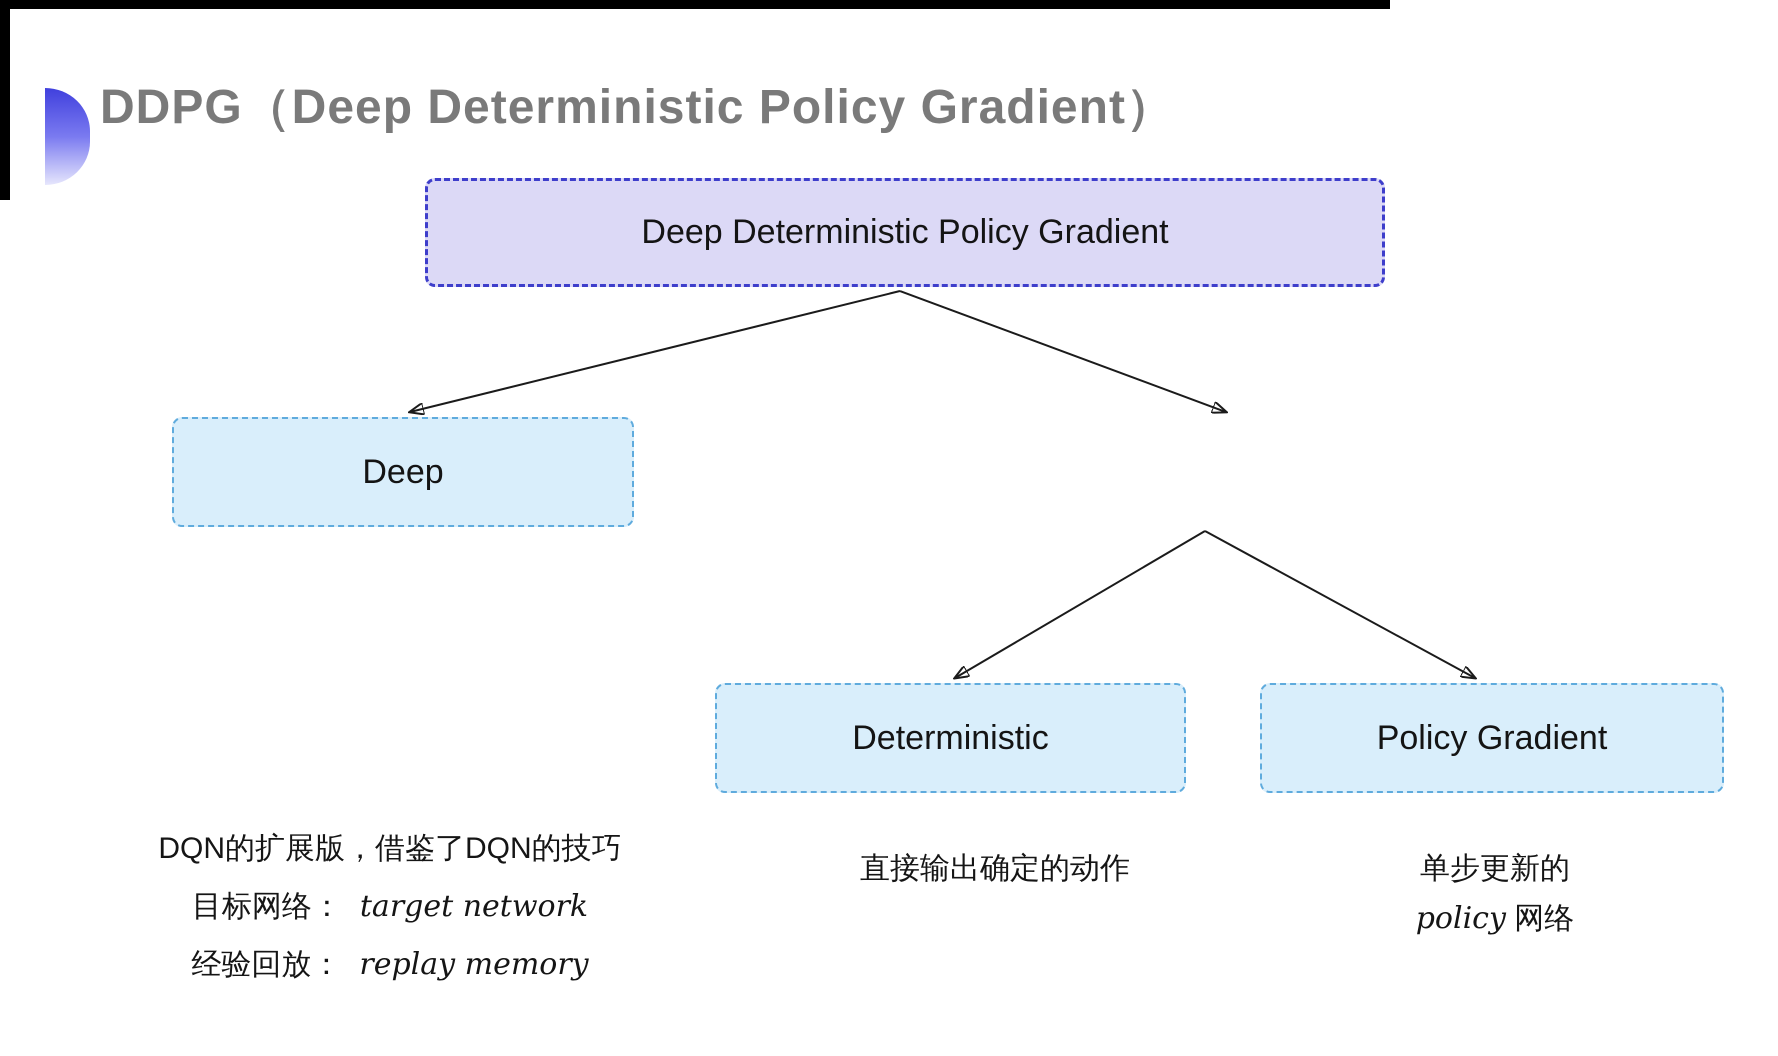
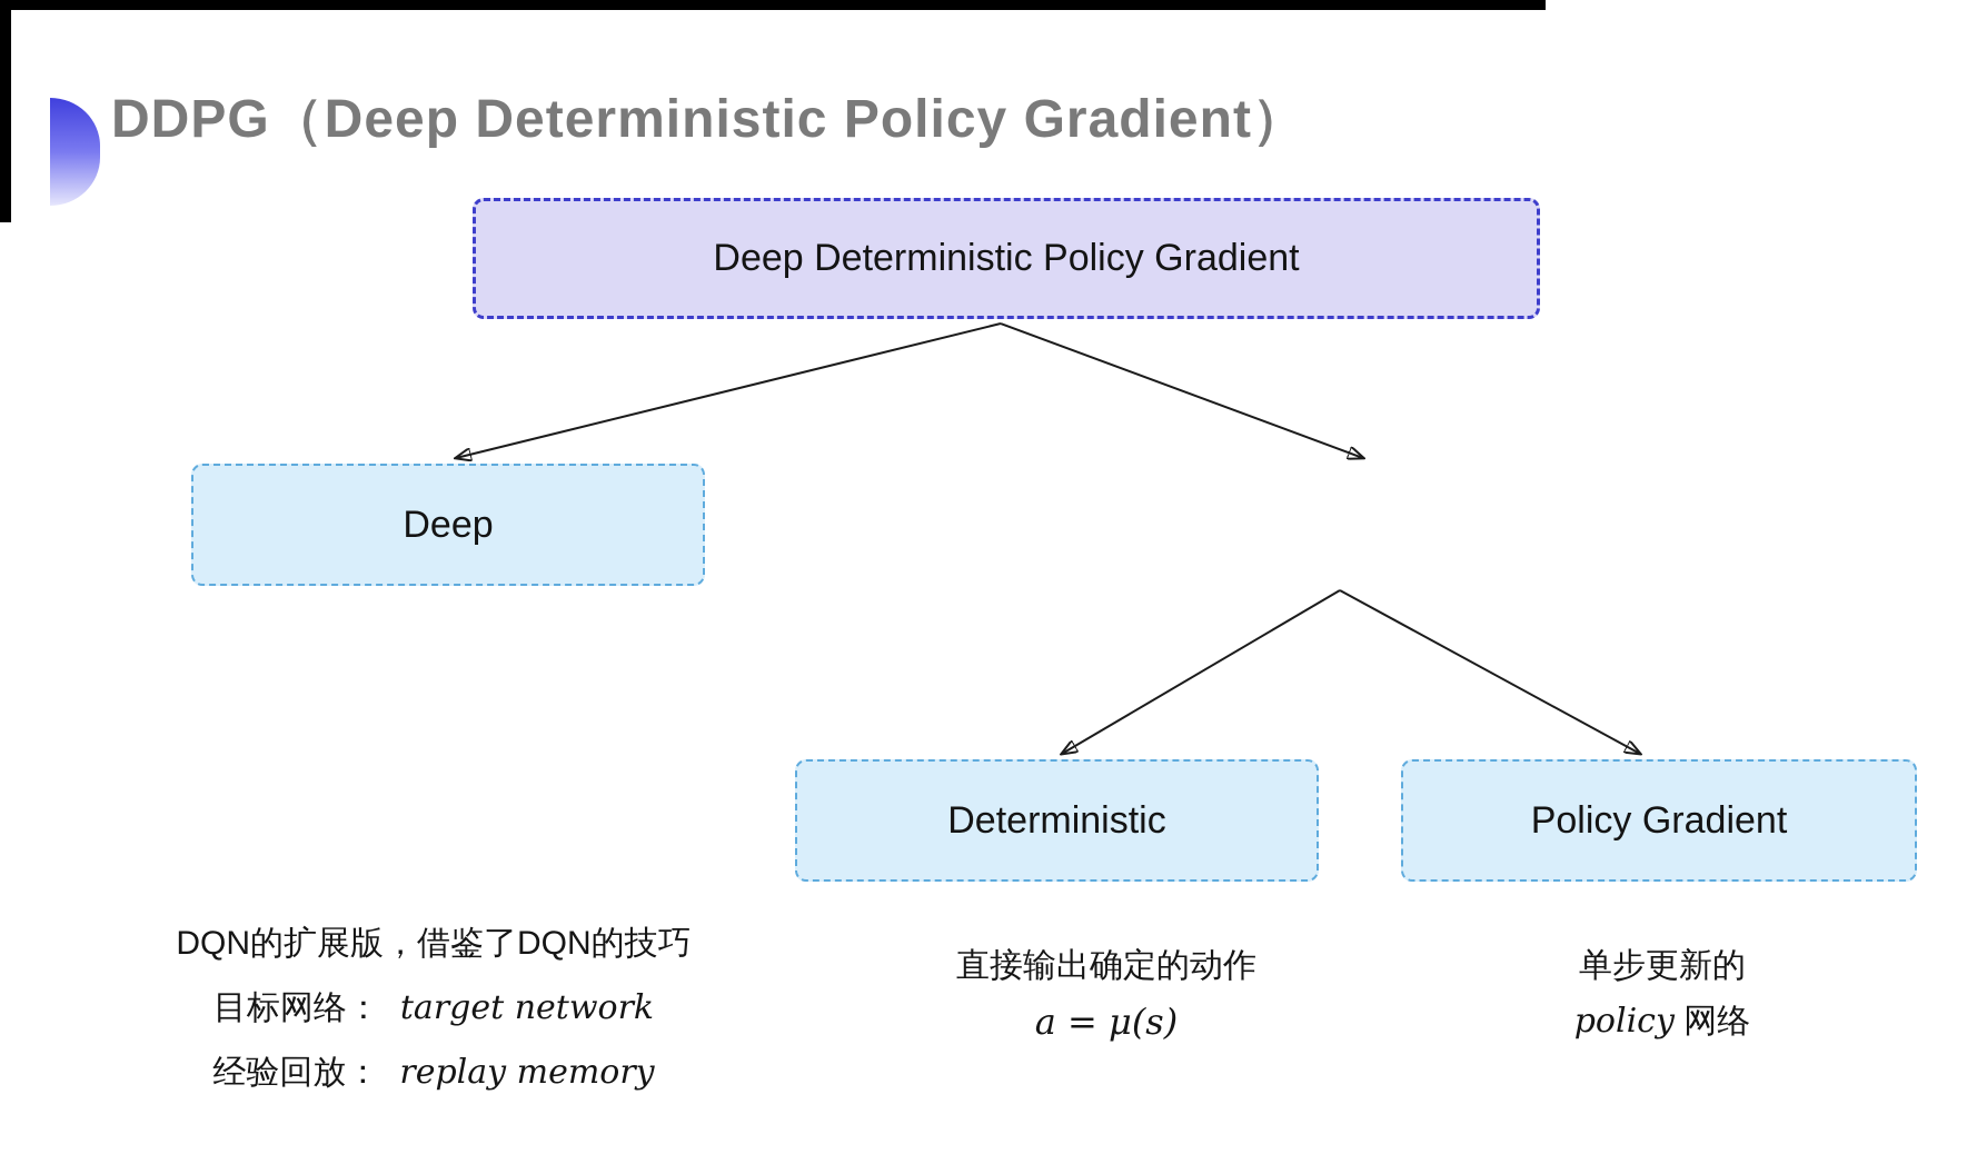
  DDPG（Deep Deterministic Policy Gradient）
  Deep Deterministic Policy Gradient
  Deep
  Deterministic
  Policy Gradient
  DQN的扩展版，借鉴了DQN的技巧
  目标网络： target network
  经验回放： replay memory
  直接输出确定的动作
+ a = μ(s)
  单步更新的
  policy 网络
